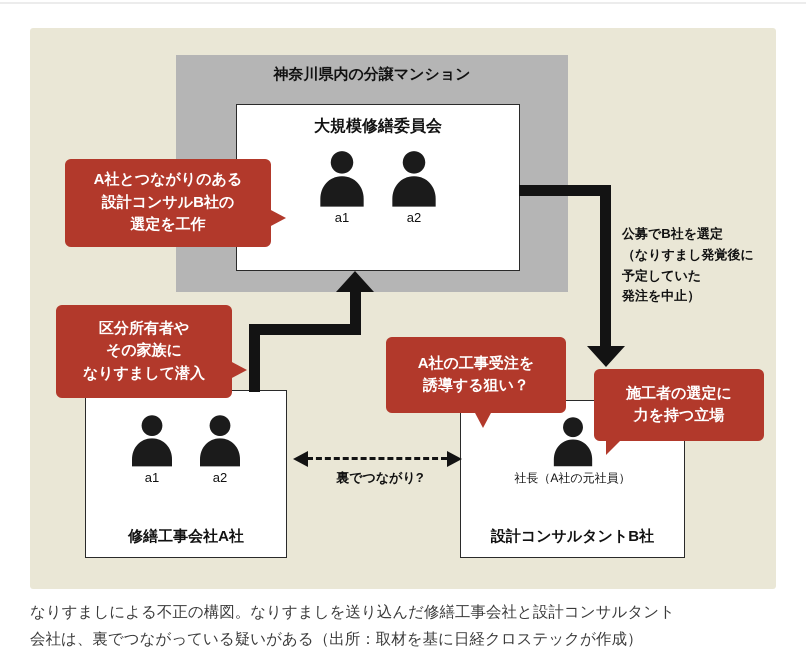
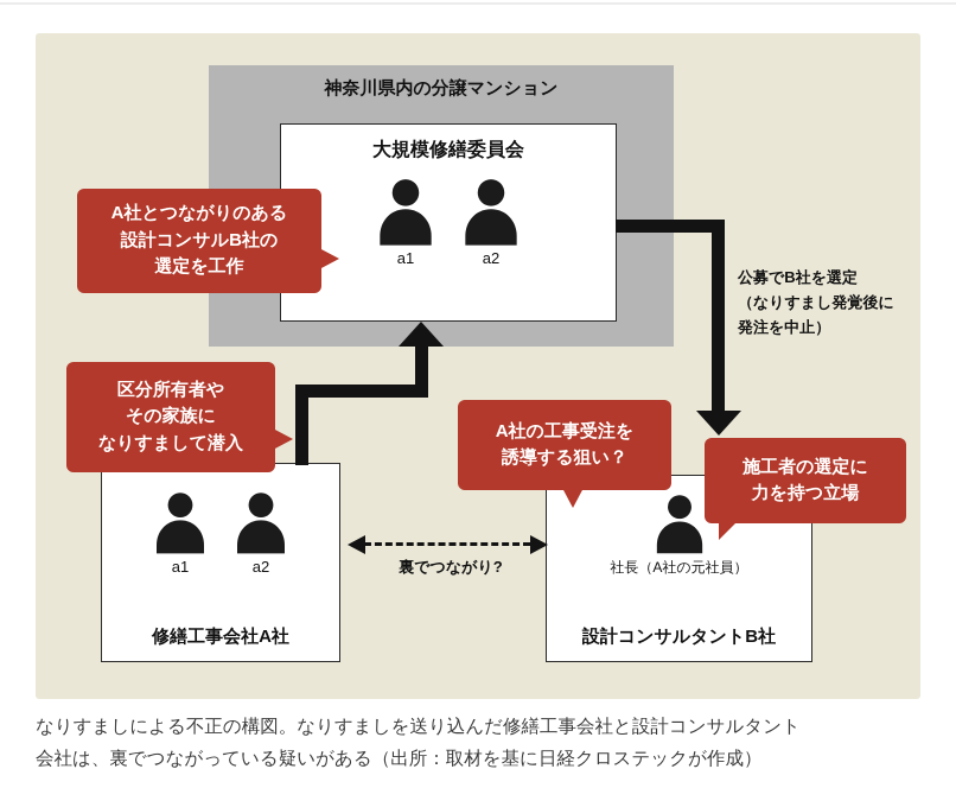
  神奈川県内の分譲マンション
  大規模修繕委員会
  a1
  a2
  A社とつながりのある
  設計コンサルB社の
  選定を工作
  区分所有者や
  その家族に
  なりすまして潜入
  公募でB社を選定
  （なりすまし発覚後に
- 予定していた
  発注を中止）
  A社の工事受注を
  誘導する狙い？
  施工者の選定に
  力を持つ立場
  a1
  a2
  修繕工事会社A社
  裏でつながり?
  社長（A社の元社員）
  設計コンサルタントB社
  なりすましによる不正の構図。なりすましを送り込んだ修繕工事会社と設計コンサルタント
  会社は、裏でつながっている疑いがある（出所：取材を基に日経クロステックが作成）
